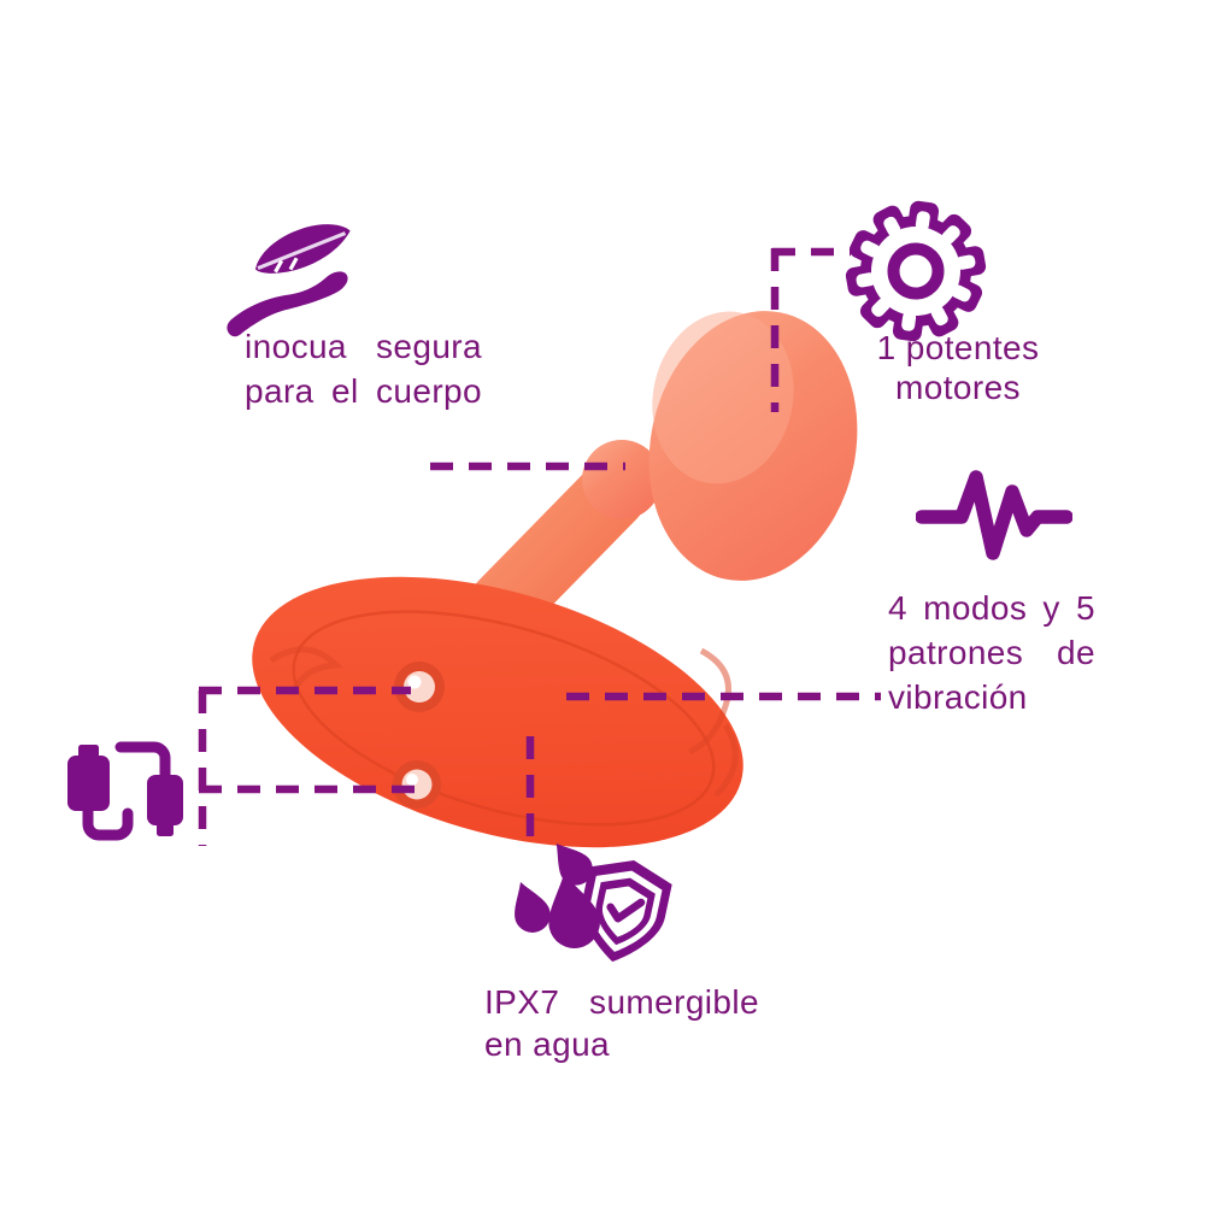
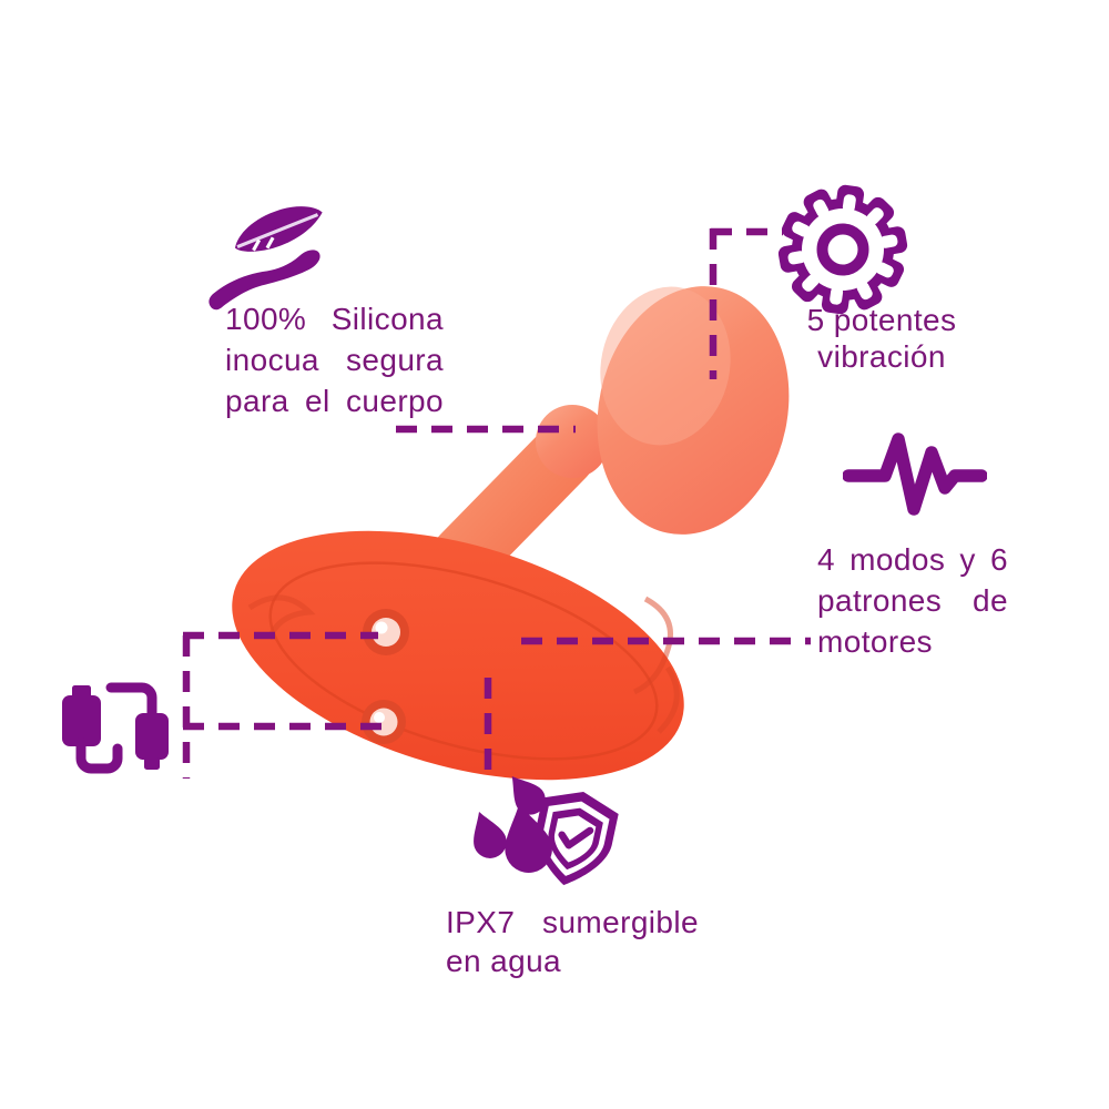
+ 100% Silicona
  inocua segura
  para el cuerpo
- 1 potentes
+ 5 potentes
- motores
+ vibración
- 4 modos y 5
+ 4 modos y 6
  patrones de
- vibración
+ motores
  IPX7 sumergible
  en agua
